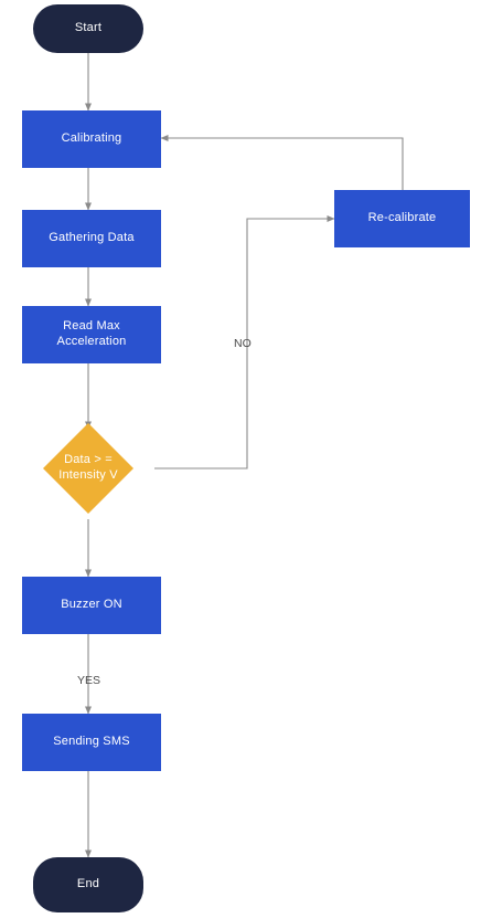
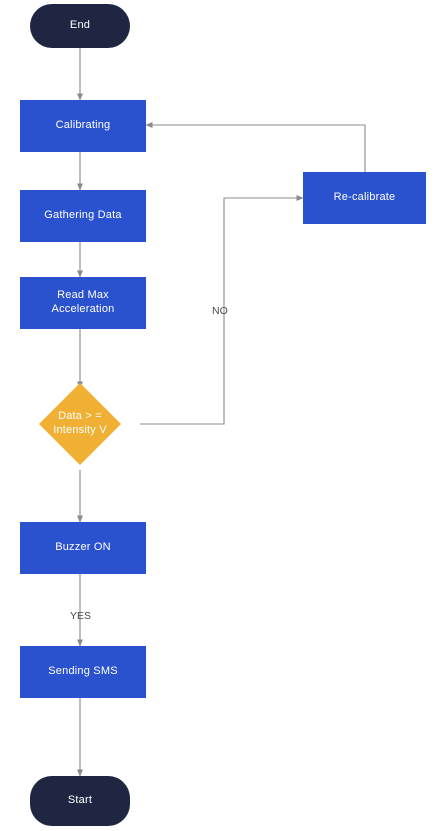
- Start
+ End
  Calibrating
  Gathering Data
  Read Max
  Acceleration
  Data > =
  Intensity V
  Re-calibrate
  Buzzer ON
  Sending SMS
- End
+ Start
  NO
  YES
